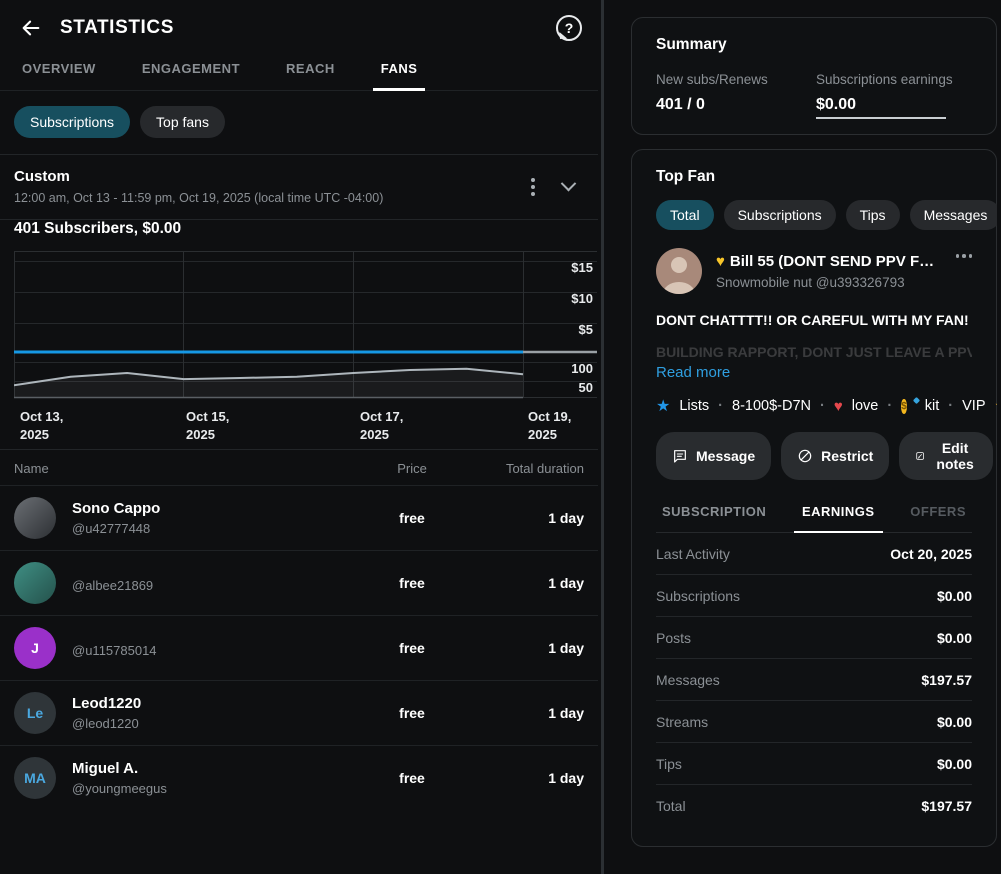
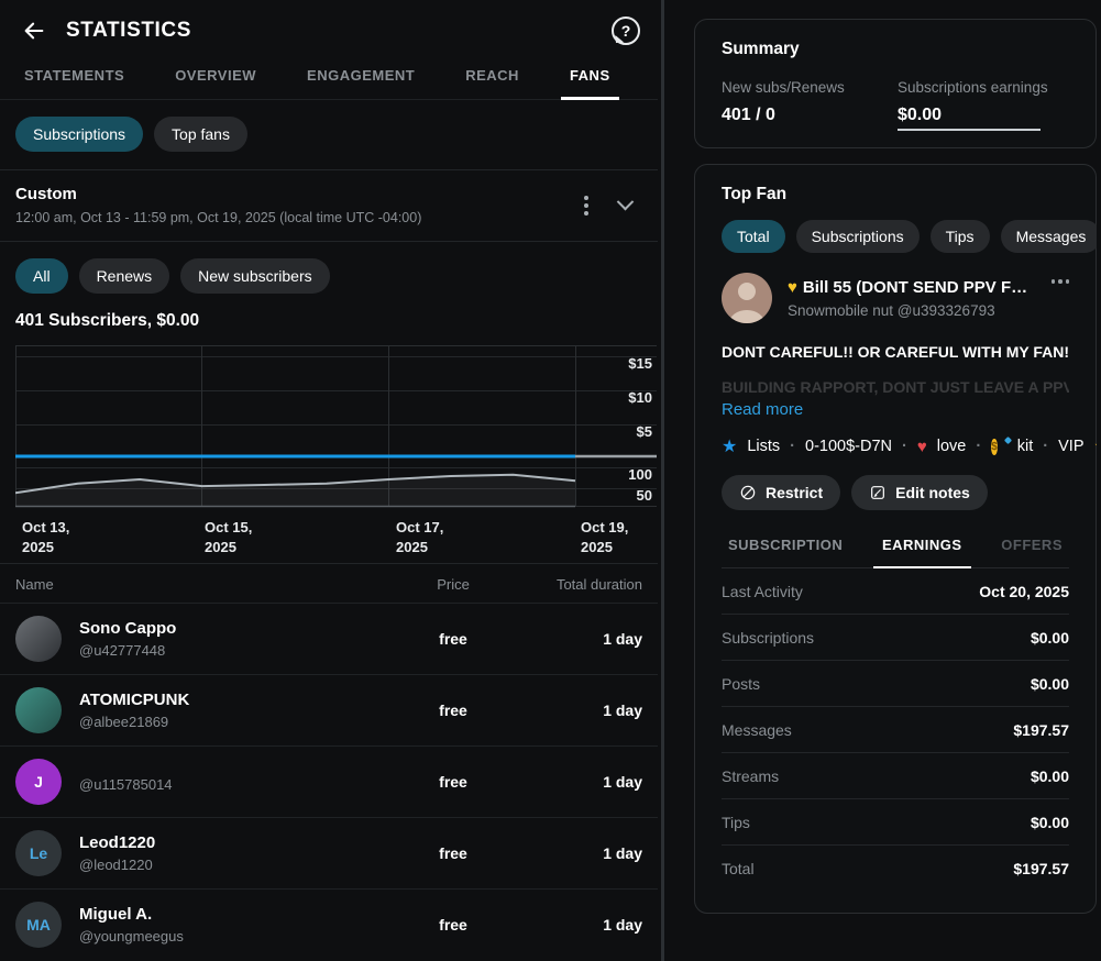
  STATISTICS
  ?
+ STATEMENTS
  OVERVIEW
  ENGAGEMENT
  REACH
  FANS
  Subscriptions
  Top fans
  Custom
  12:00 am, Oct 13 - 11:59 pm, Oct 19, 2025 (local time UTC -04:00)
+ All
+ Renews
+ New subscribers
  401 Subscribers, $0.00
  $15
  $10
  $5
  100
  50
  Oct 13,
  2025
  Oct 15,
  2025
  Oct 17,
  2025
  Oct 19,
  2025
  Name
  Price
  Total duration
  Sono Cappo
  @u42777448
  free
  1 day
+ ATOMICPUNK
  @albee21869
  free
  1 day
  J
  @u115785014
  free
  1 day
  Le
  Leod1220
  @leod1220
  free
  1 day
  MA
  Miguel A.
  @youngmeegus
  free
  1 day
  Summary
  New subs/Renews
  401 / 0
  Subscriptions earnings
  $0.00
  Top Fan
  Total
  Subscriptions
  Tips
  Messages
  ♥
  Bill 55 (DONT SEND PPV FO…
  Snowmobile nut @u393326793
- DONT CHATTTT!! OR CAREFUL WITH MY FAN!
+ DONT CAREFUL!! OR CAREFUL WITH MY FAN!
  BUILDING RAPPORT, DONT JUST LEAVE A PPV
  Read more
  ★
  Lists
- 8-100$-D7N
+ 0-100$-D7N
  ♥
  love
  $
  kit
  VIP
- Message
  Restrict
  Edit notes
  SUBSCRIPTION
  EARNINGS
  OFFERS
  Last Activity
  Oct 20, 2025
  Subscriptions
  $0.00
  Posts
  $0.00
  Messages
  $197.57
  Streams
  $0.00
  Tips
  $0.00
  Total
  $197.57
